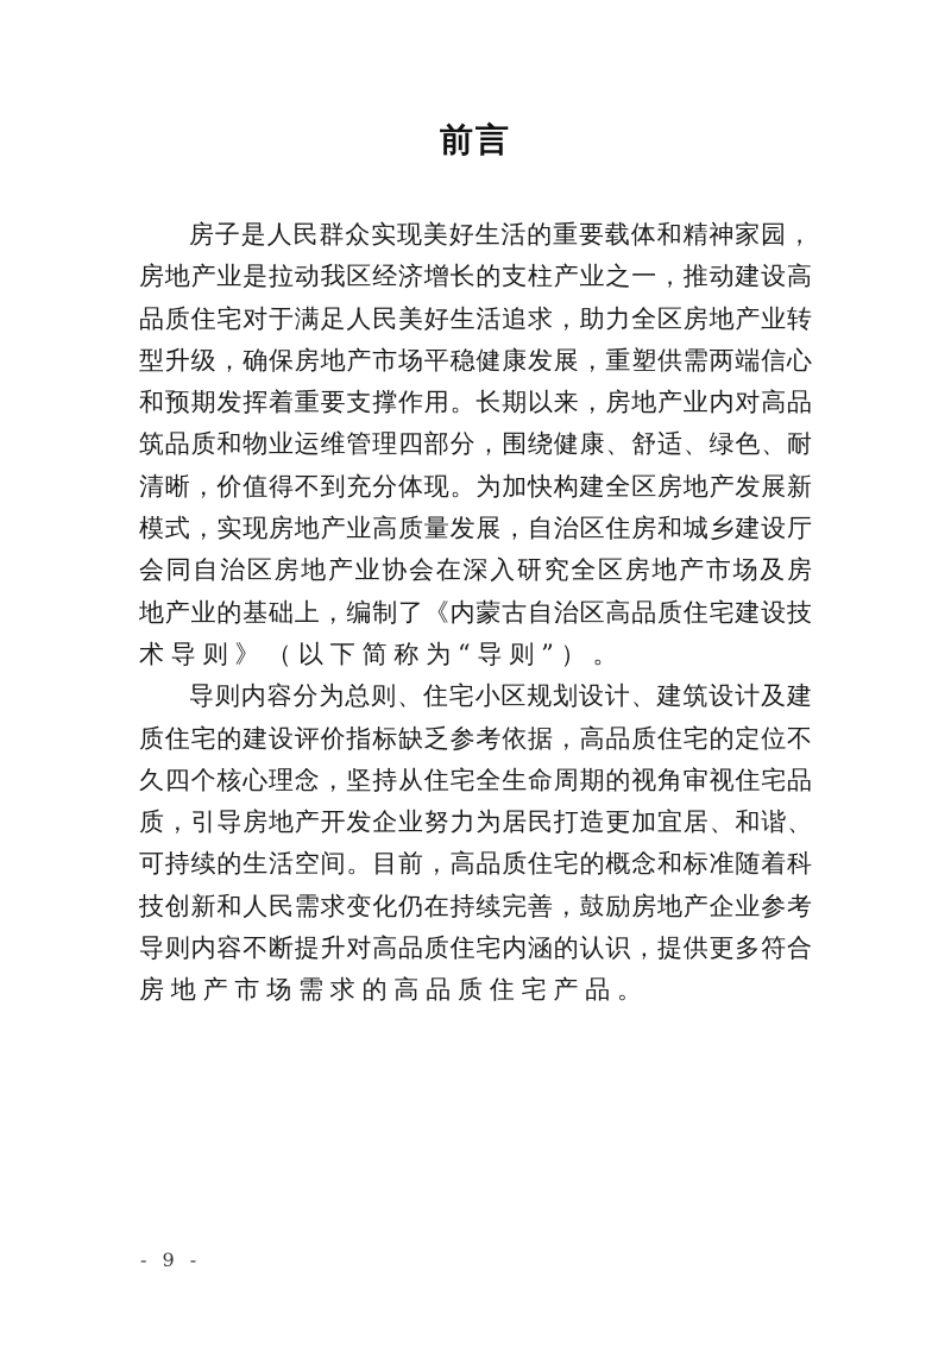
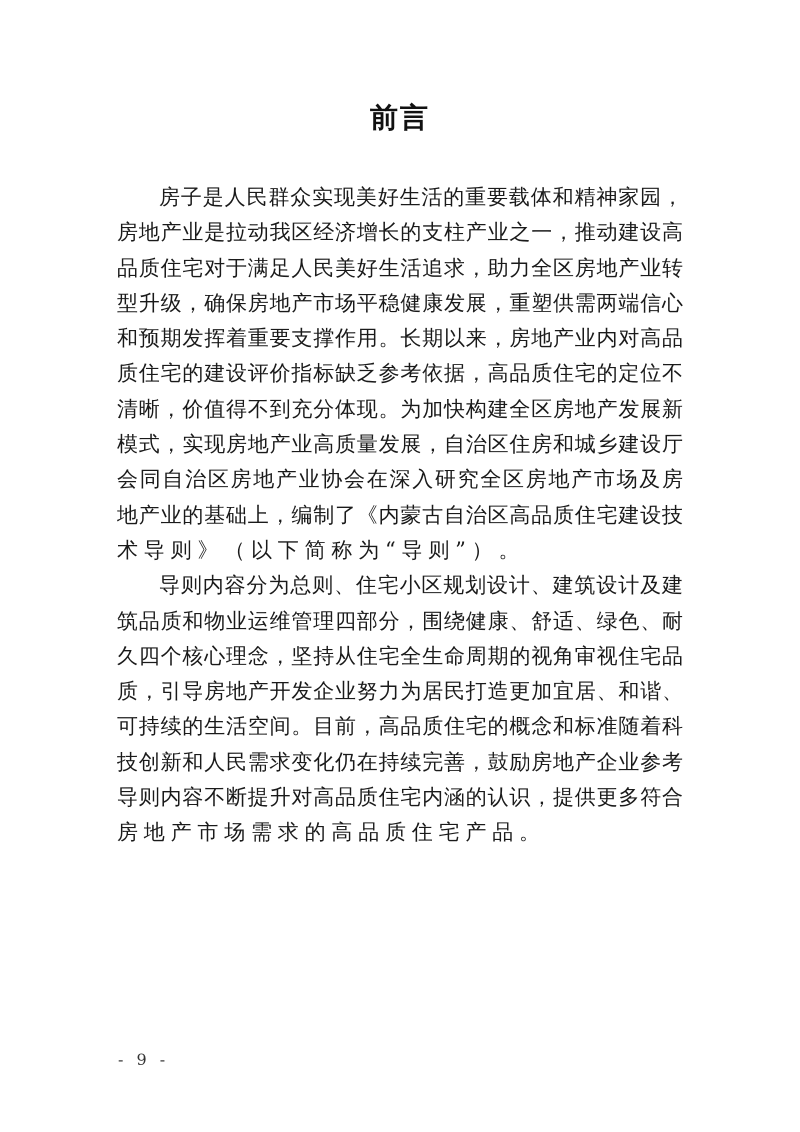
  前言
  房子是人民群众实现美好生活的重要载体和精神家园，
  房地产业是拉动我区经济增长的支柱产业之一，推动建设高
  品质住宅对于满足人民美好生活追求，助力全区房地产业转
  型升级，确保房地产市场平稳健康发展，重塑供需两端信心
  和预期发挥着重要支撑作用。长期以来，房地产业内对高品
- 筑品质和物业运维管理四部分，围绕健康、舒适、绿色、耐
+ 质住宅的建设评价指标缺乏参考依据，高品质住宅的定位不
  清晰，价值得不到充分体现。为加快构建全区房地产发展新
  模式，实现房地产业高质量发展，自治区住房和城乡建设厅
  会同自治区房地产业协会在深入研究全区房地产市场及房
  地产业的基础上，编制了《内蒙古自治区高品质住宅建设技
  术导则》（以下简称为“导则”）。
  导则内容分为总则、住宅小区规划设计、建筑设计及建
- 质住宅的建设评价指标缺乏参考依据，高品质住宅的定位不
+ 筑品质和物业运维管理四部分，围绕健康、舒适、绿色、耐
  久四个核心理念，坚持从住宅全生命周期的视角审视住宅品
  质，引导房地产开发企业努力为居民打造更加宜居、和谐、
  可持续的生活空间。目前，高品质住宅的概念和标准随着科
  技创新和人民需求变化仍在持续完善，鼓励房地产企业参考
  导则内容不断提升对高品质住宅内涵的认识，提供更多符合
  房地产市场需求的高品质住宅产品。
  - 9 -
